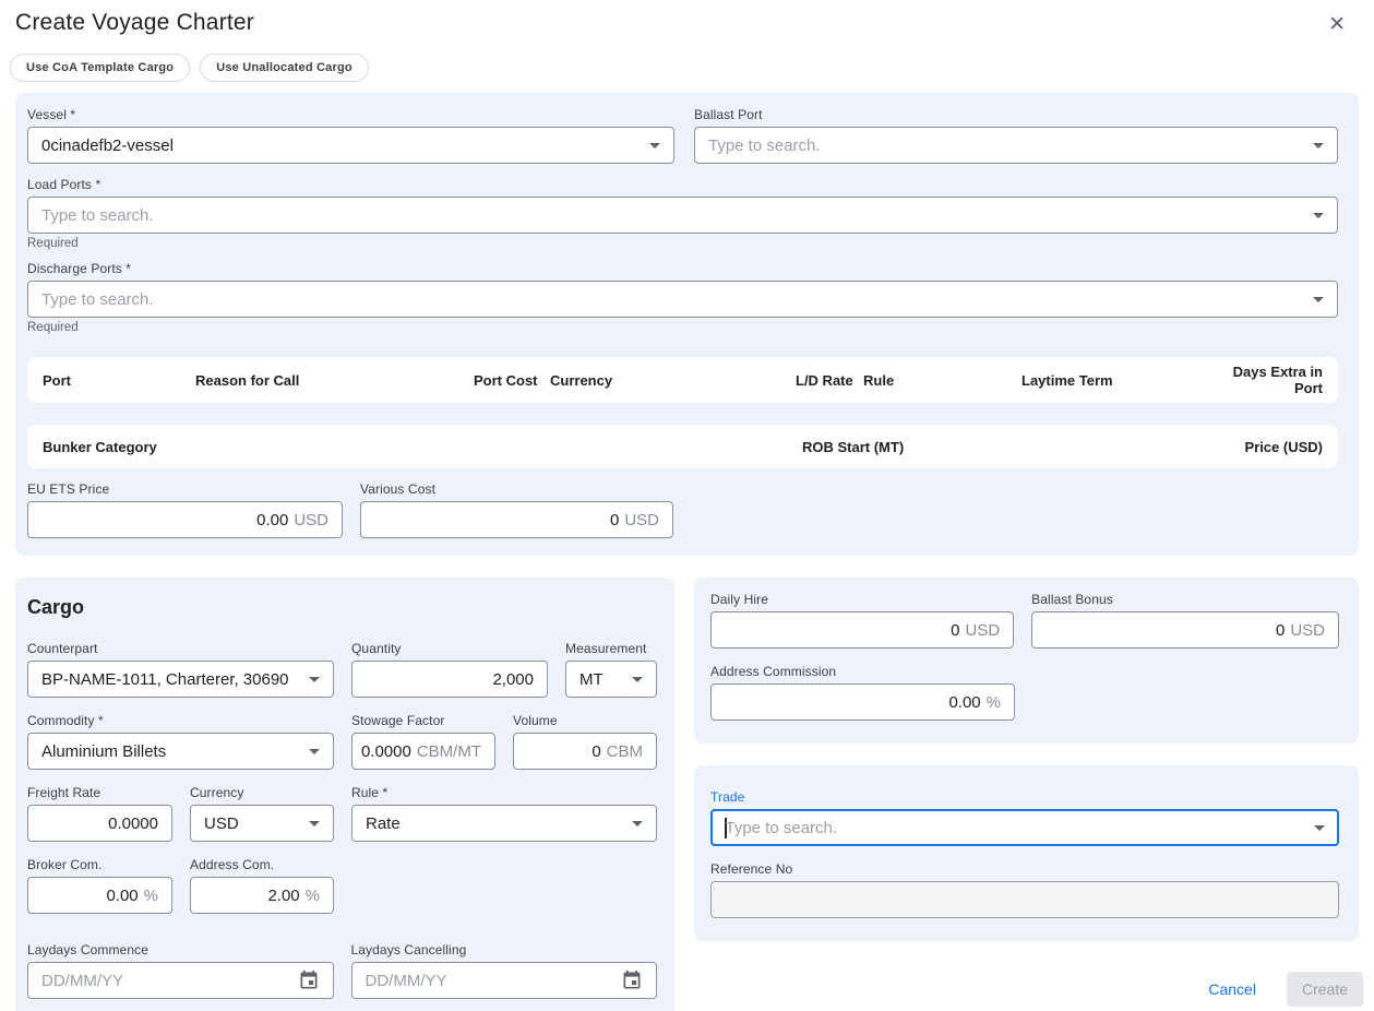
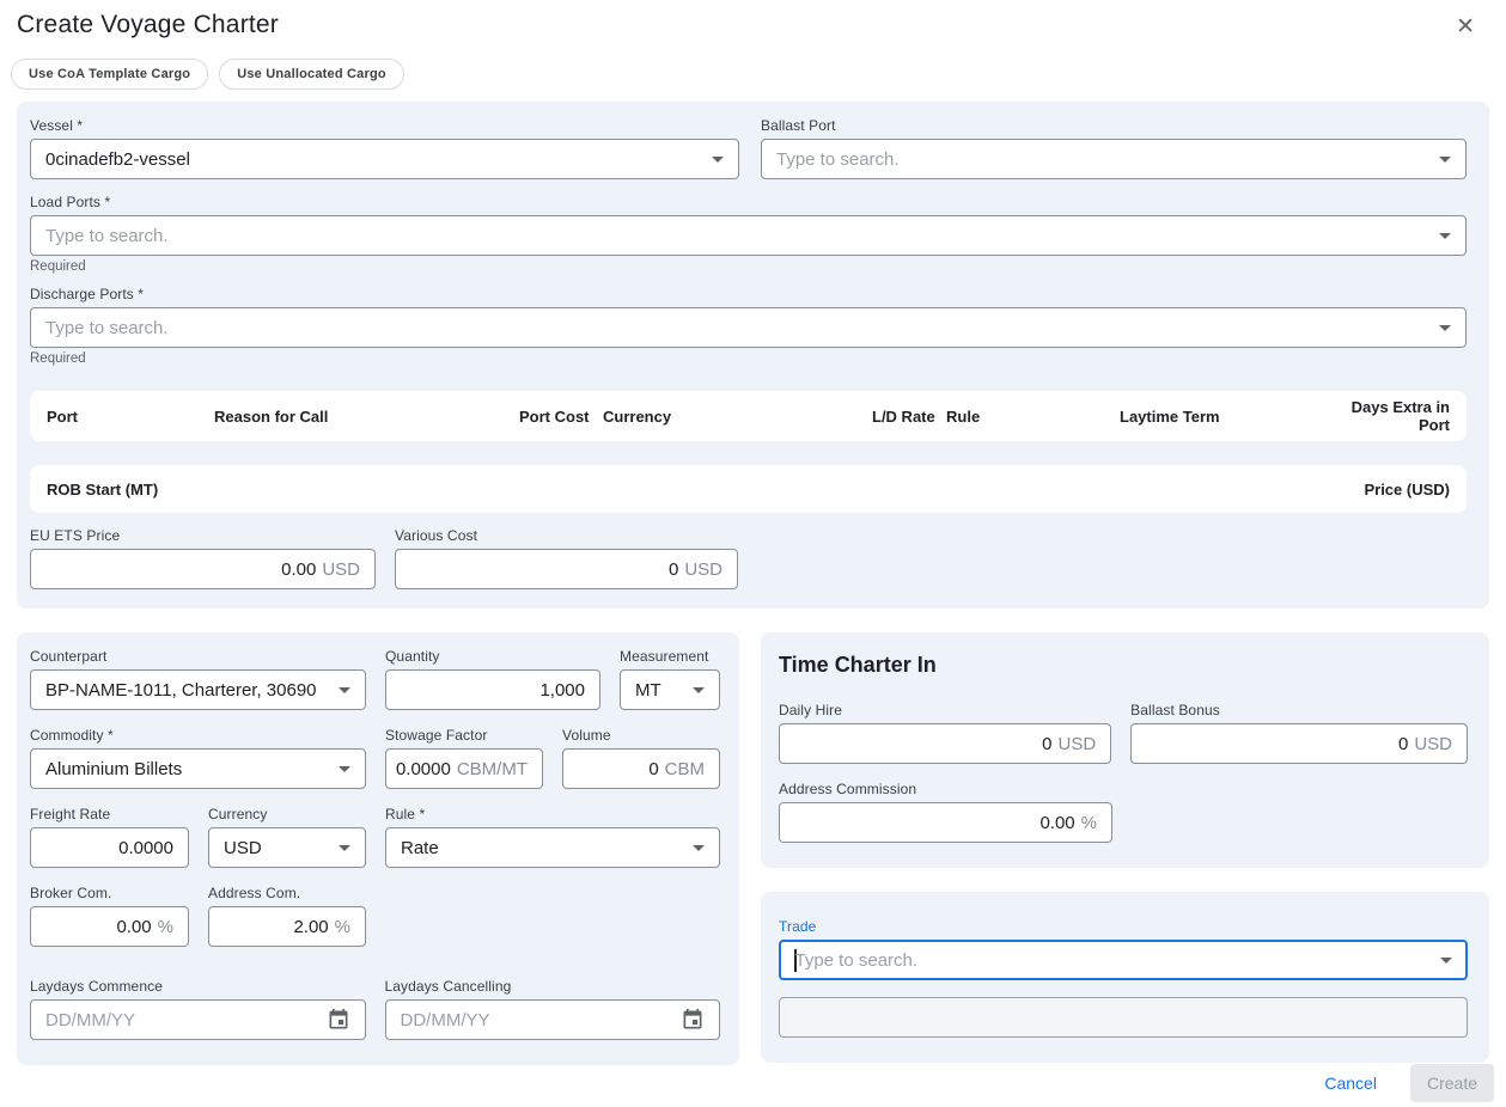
  Create Voyage Charter
  ✕
  Use CoA Template Cargo
  Use Unallocated Cargo
  Vessel *
  0cinadefb2-vessel
  Ballast Port
  Type to search.
  Load Ports *
  Type to search.
  Required
  Discharge Ports *
  Type to search.
  Required
  Port
  Reason for Call
  Port Cost
  Currency
  L/D Rate
  Rule
  Laytime Term
  Days Extra in Port
- Bunker Category
  ROB Start (MT)
  Price (USD)
  EU ETS Price
  0.00
  USD
  Various Cost
  0
  USD
- Cargo
  Counterpart
  BP-NAME-1011, Charterer, 30690
  Quantity
- 2,000
+ 1,000
  Measurement
  MT
  Commodity *
  Aluminium Billets
  Stowage Factor
  0.0000
  CBM/MT
  Volume
  0
  CBM
  Freight Rate
  0.0000
  Currency
  USD
  Rule *
  Rate
  Broker Com.
  0.00
  %
  Address Com.
  2.00
  %
  Laydays Commence
  DD/MM/YY
  Laydays Cancelling
  DD/MM/YY
+ Time Charter In
  Daily Hire
  0
  USD
  Ballast Bonus
  0
  USD
  Address Commission
  0.00
  %
  Trade
  Type to search.
- Reference No
  Cancel
  Create
